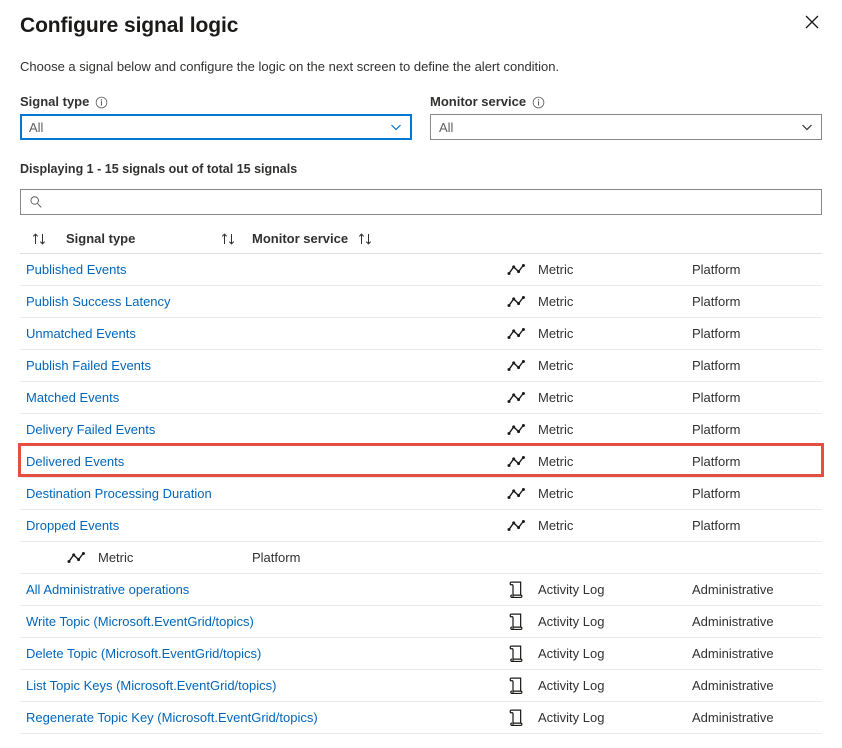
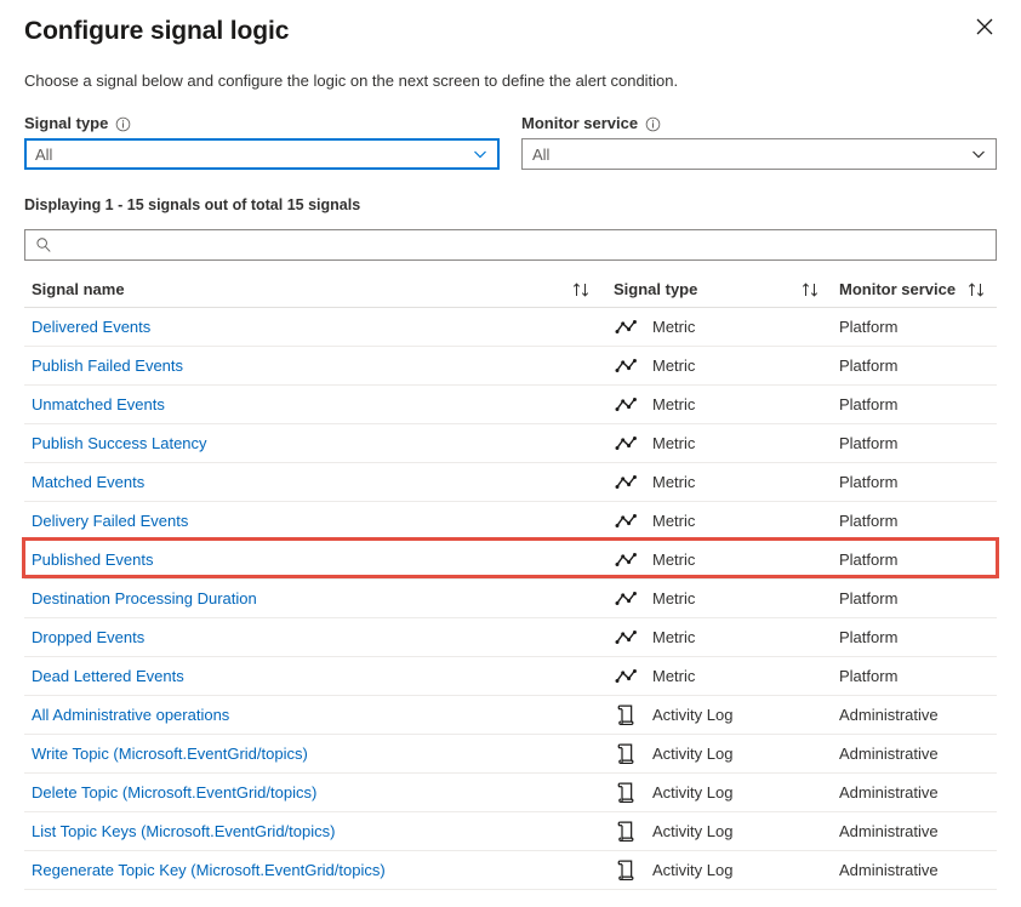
  Configure signal logic
  Choose a signal below and configure the logic on the next screen to define the alert condition.
  Signal type
  All
  Monitor service
  All
  Displaying 1 - 15 signals out of total 15 signals
+ Signal name
  Signal type
  Monitor service
- Published Events
+ Delivered Events
  Metric
  Platform
- Publish Success Latency
+ Publish Failed Events
  Metric
  Platform
  Unmatched Events
  Metric
  Platform
- Publish Failed Events
+ Publish Success Latency
  Metric
  Platform
  Matched Events
  Metric
  Platform
  Delivery Failed Events
  Metric
  Platform
- Delivered Events
+ Published Events
  Metric
  Platform
  Destination Processing Duration
  Metric
  Platform
  Dropped Events
  Metric
  Platform
+ Dead Lettered Events
  Metric
  Platform
  All Administrative operations
  Activity Log
  Administrative
  Write Topic (Microsoft.EventGrid/topics)
  Activity Log
  Administrative
  Delete Topic (Microsoft.EventGrid/topics)
  Activity Log
  Administrative
  List Topic Keys (Microsoft.EventGrid/topics)
  Activity Log
  Administrative
  Regenerate Topic Key (Microsoft.EventGrid/topics)
  Activity Log
  Administrative
